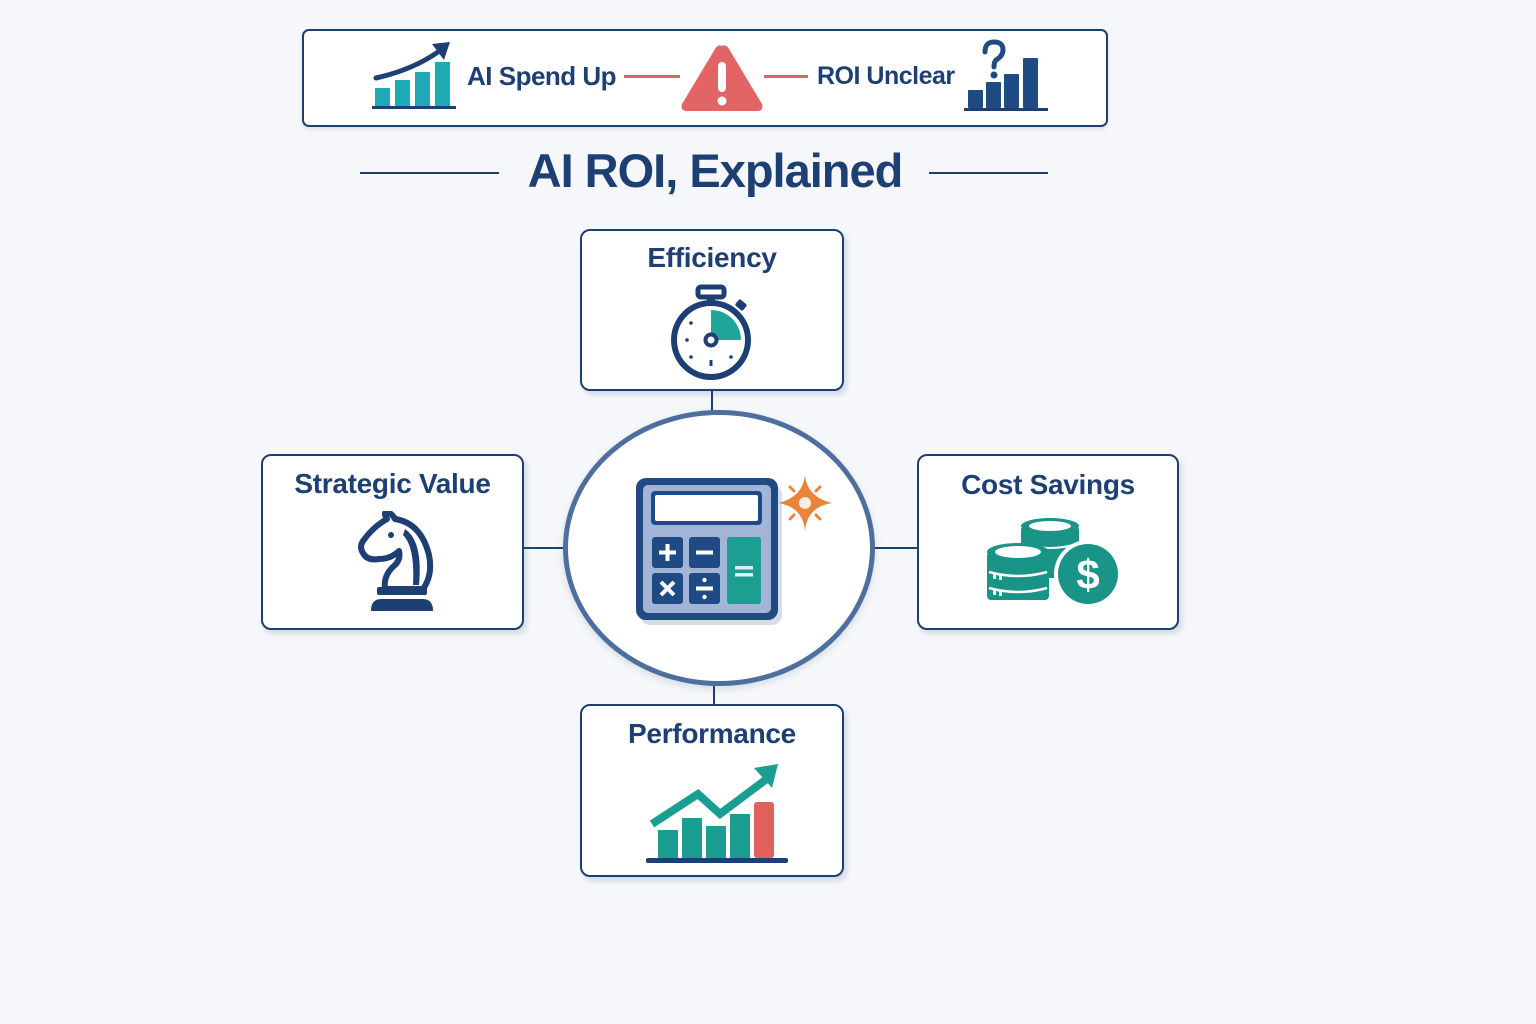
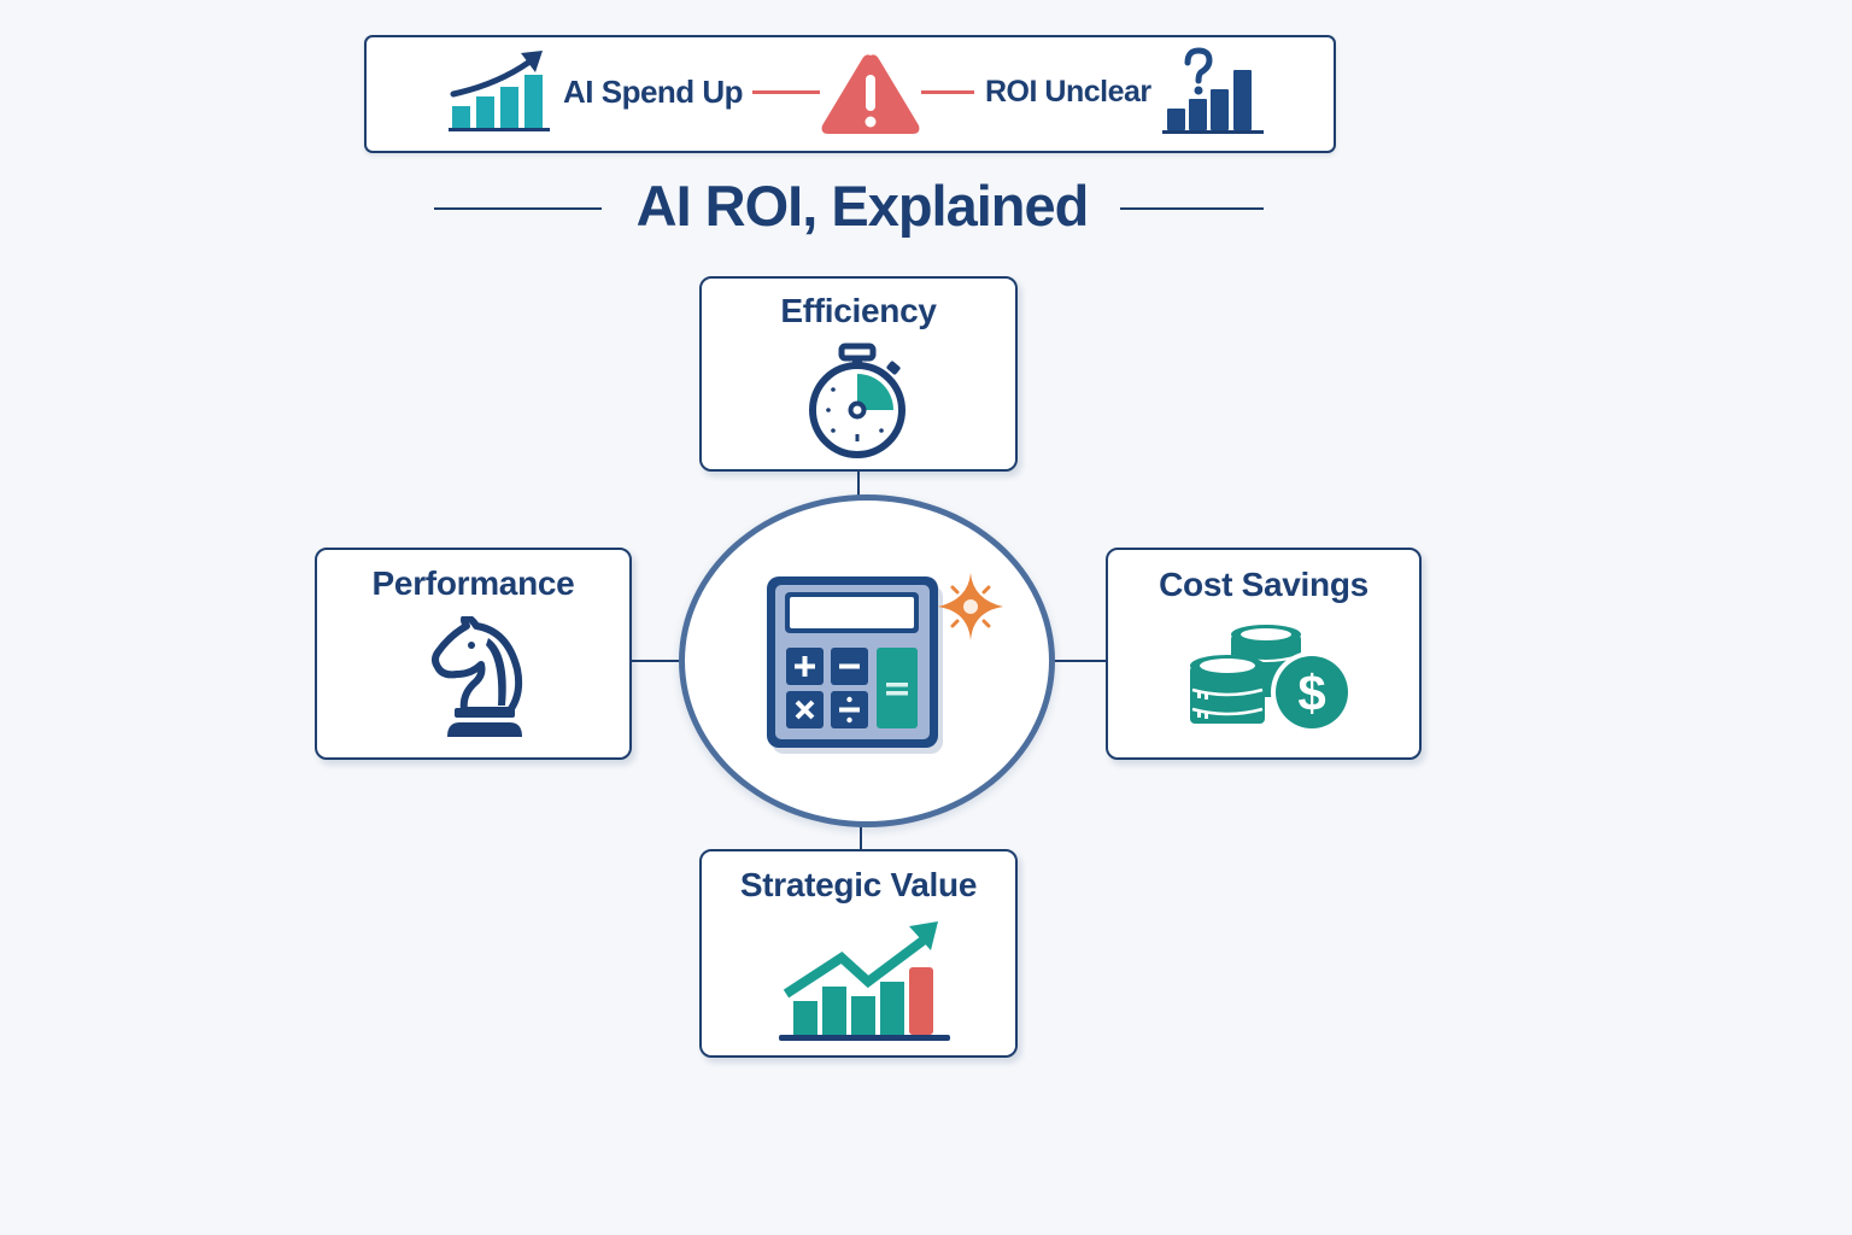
  AI Spend Up
  ROI Unclear
  AI ROI, Explained
  Efficiency
- Strategic Value
+ Performance
  Cost Savings
  $
- Performance
+ Strategic Value
